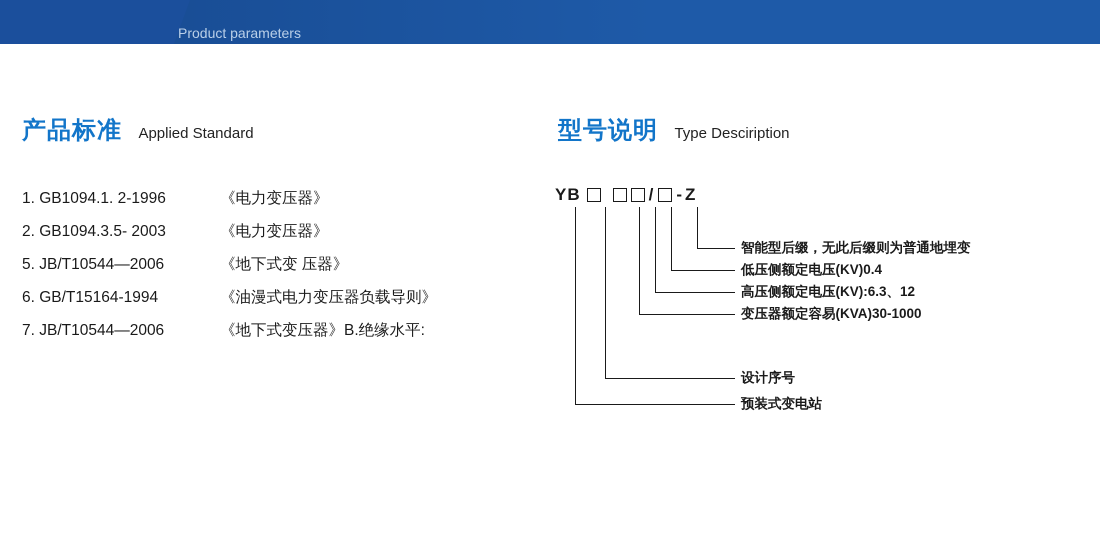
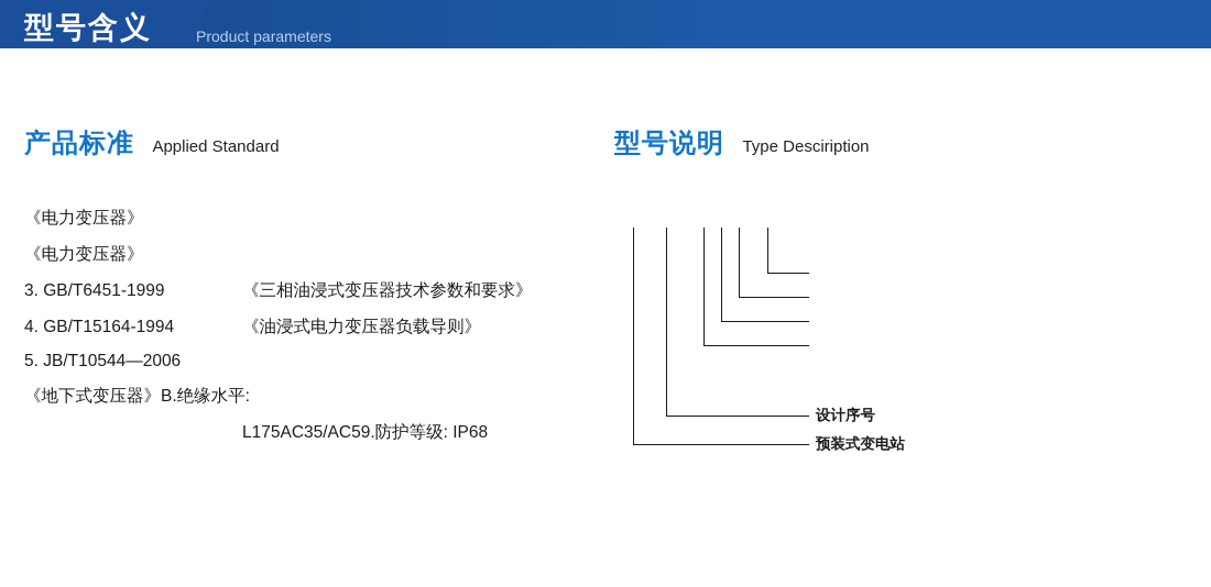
+ 型号含义
  Product parameters
  产品标准 Applied Standard
- 1. GB1094.1. 2-1996
  《电力变压器》
- 2. GB1094.3.5- 2003
  《电力变压器》
+ 3. GB/T6451-1999
+ 《三相油浸式变压器技术参数和要求》
+ 4. GB/T15164-1994
+ 《油浸式电力变压器负载导则》
  5. JB/T10544—2006
- 《地下式变 压器》
- 6. GB/T15164-1994
- 《油漫式电力变压器负载导则》
- 7. JB/T10544—2006
  《地下式变压器》B.绝缘水平:
+ L175AC35/AC59.防护等级: IP68
  型号说明 Type Desciription
- YB
- /
- -
- Z
- 智能型后缀，无此后缀则为普通地埋变
- 低压侧额定电压(KV)0.4
- 高压侧额定电压(KV):6.3、12
- 变压器额定容易(KVA)30-1000
  设计序号
  预装式变电站
